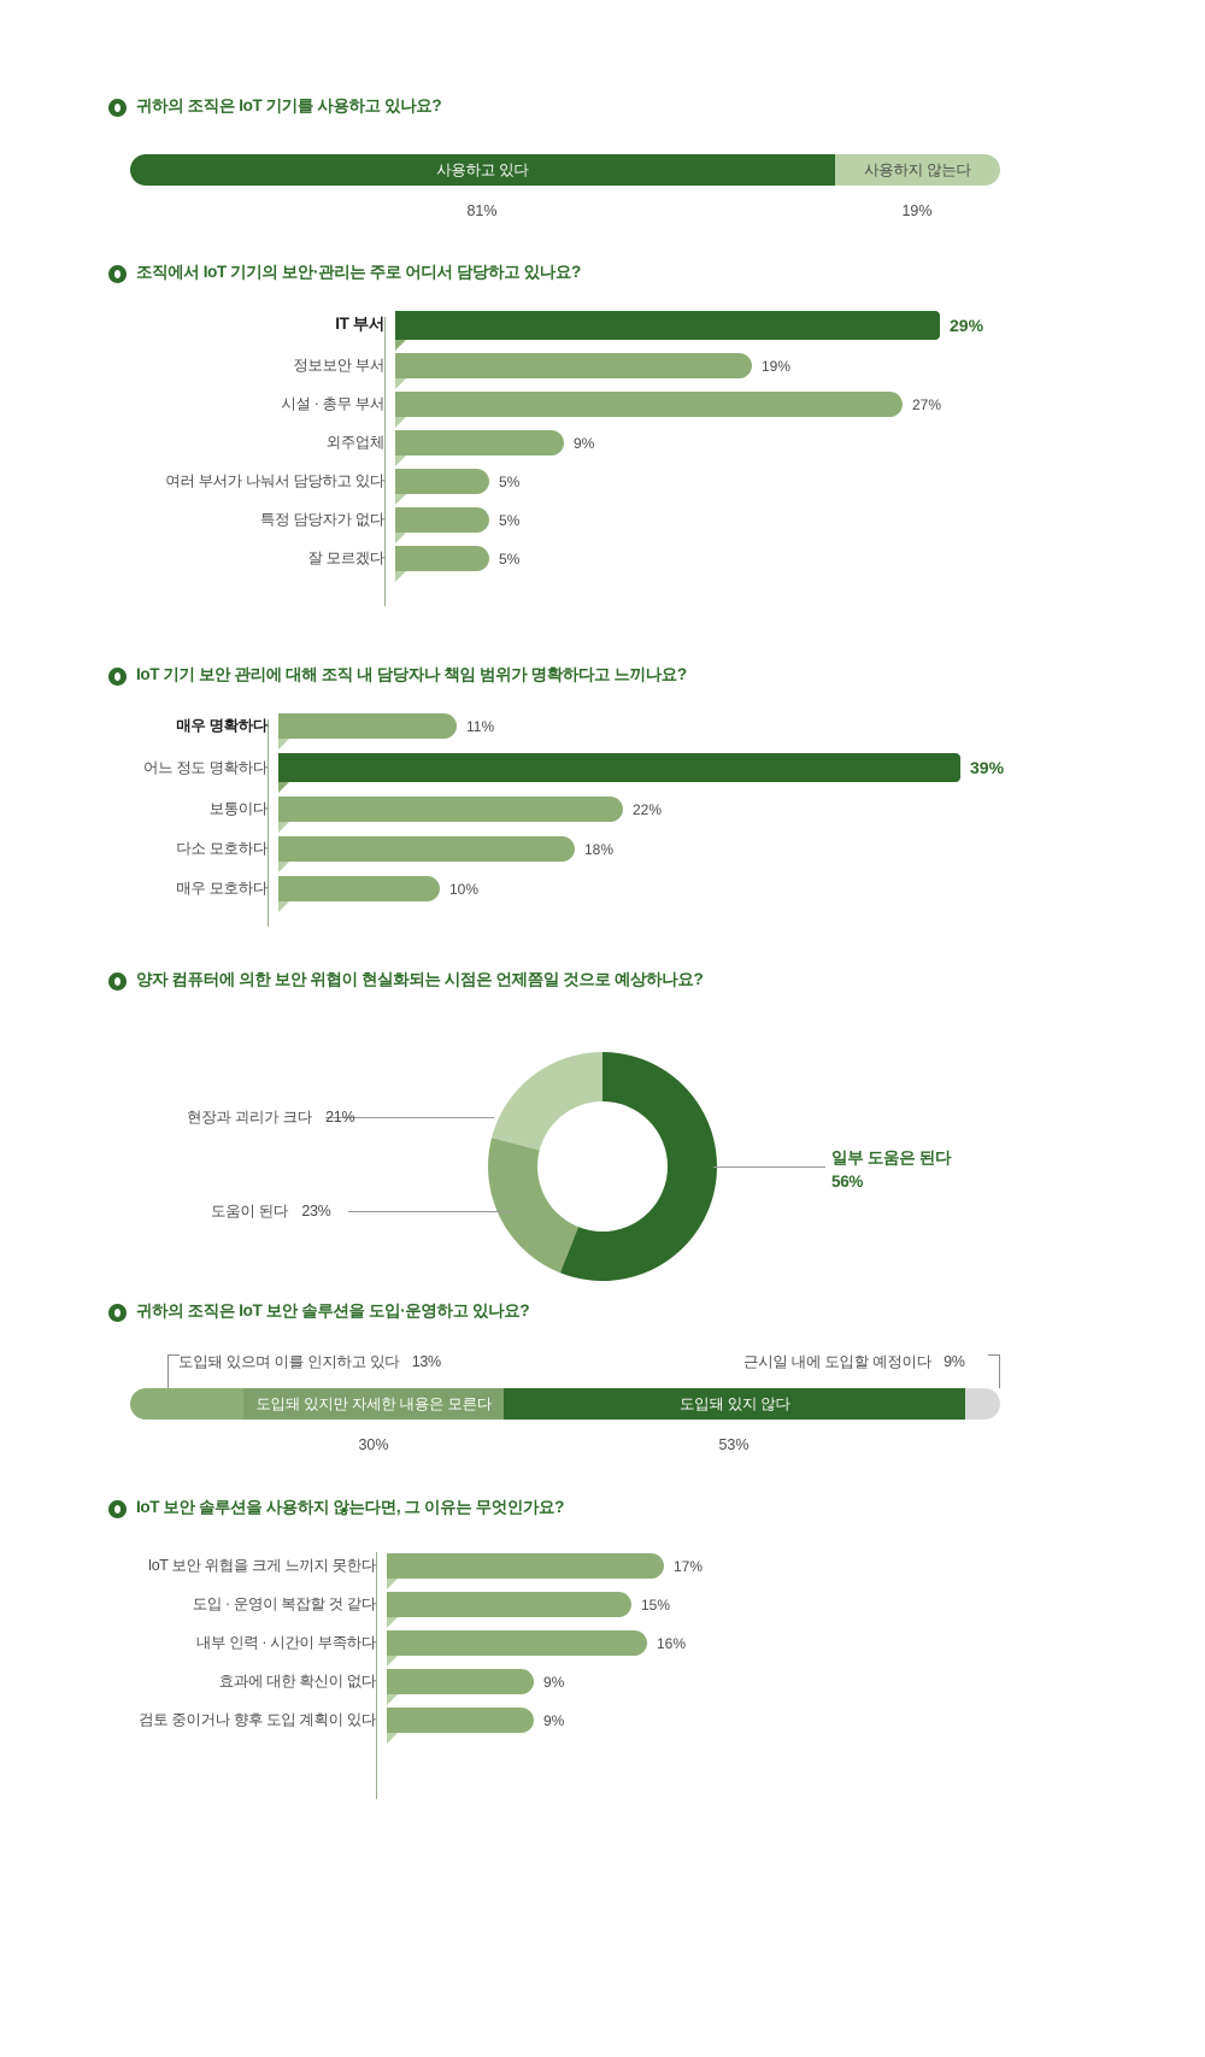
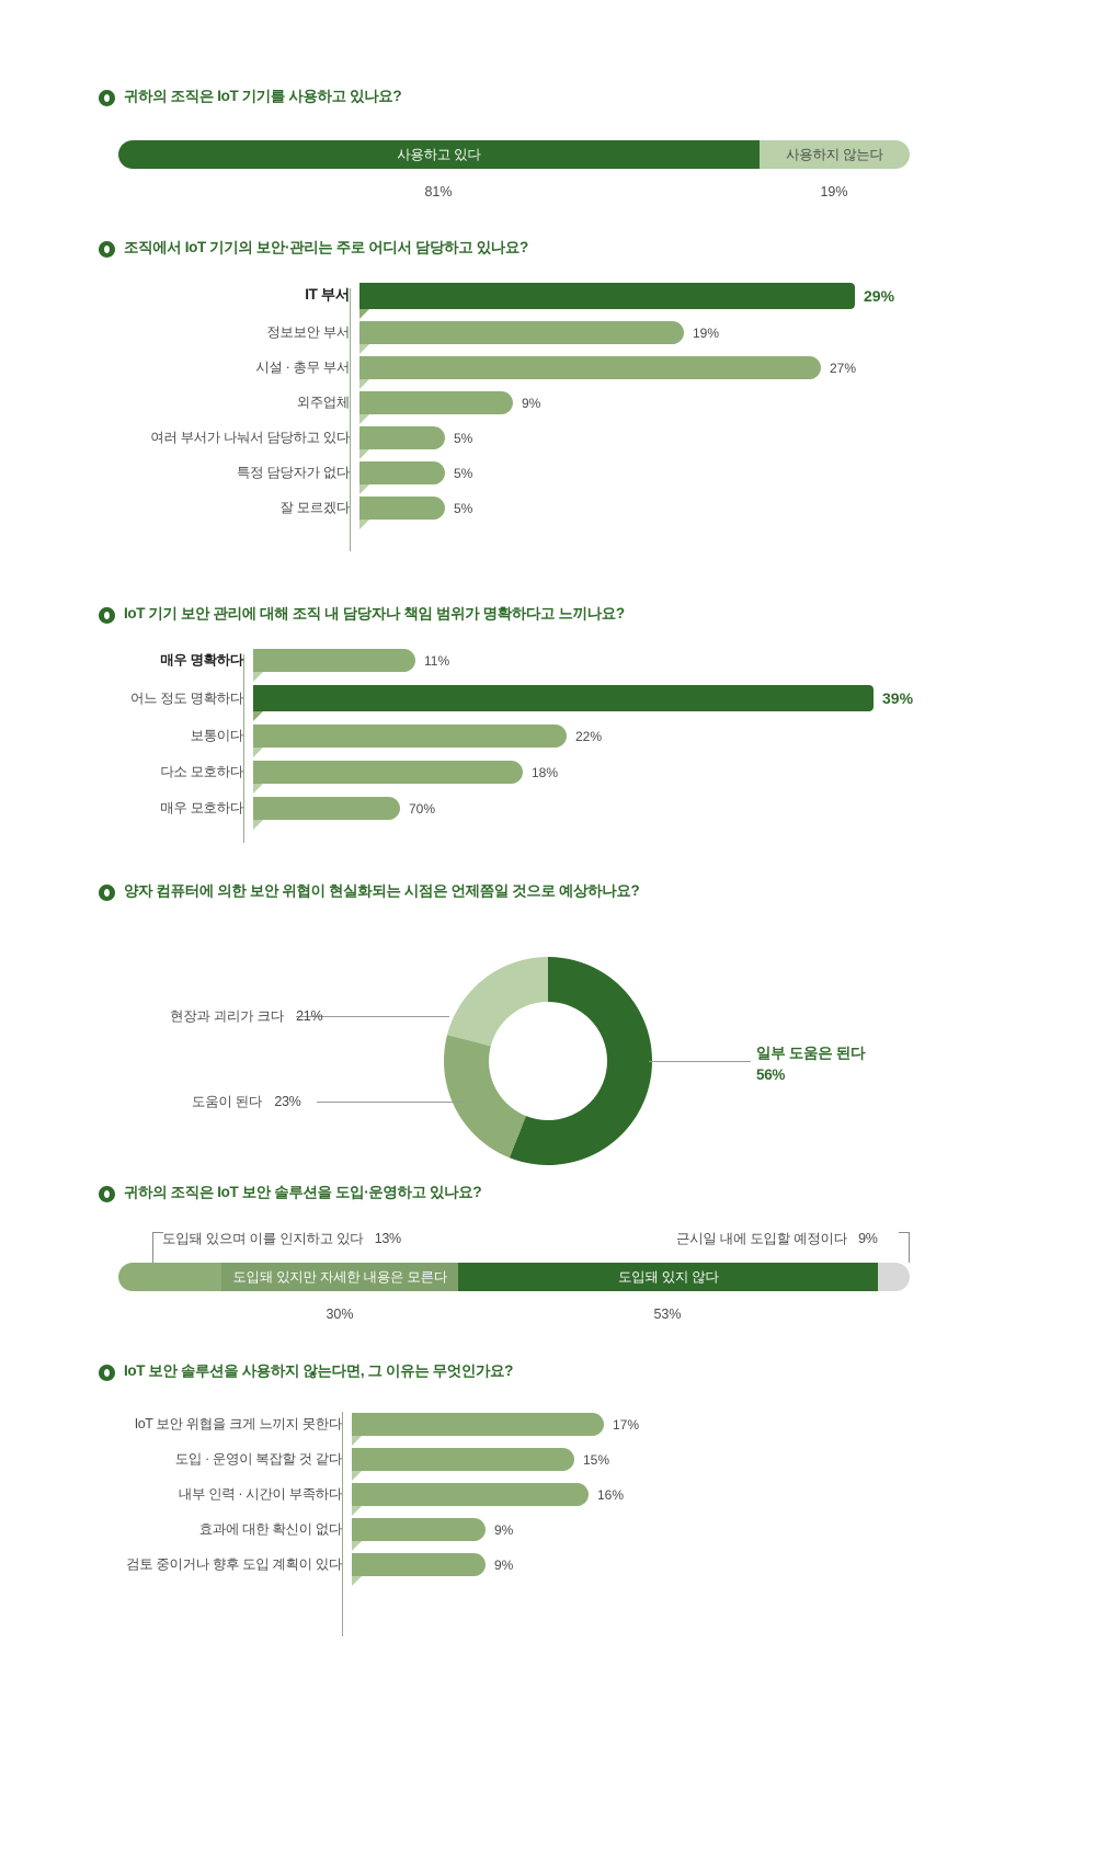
  귀하의 조직은 IoT 기기를 사용하고 있나요?
  사용하고 있다
  사용하지 않는다
  81%
  19%
  조직에서 IoT 기기의 보안·관리는 주로 어디서 담당하고 있나요?
  IT 부서
  29%
  정보보안 부서
  19%
  시설 · 총무 부서
  27%
  외주업체
  9%
  여러 부서가 나눠서 담당하고 있다
  5%
  특정 담당자가 없다
  5%
  잘 모르겠다
  5%
  IoT 기기 보안 관리에 대해 조직 내 담당자나 책임 범위가 명확하다고 느끼나요?
  매우 명확하다
  11%
  어느 정도 명확하다
  39%
  보통이다
  22%
  다소 모호하다
  18%
  매우 모호하다
- 10%
+ 70%
  양자 컴퓨터에 의한 보안 위협이 현실화되는 시점은 언제쯤일 것으로 예상하나요?
  현장과 괴리가 크다 21%
  도움이 된다 23%
  일부 도움은 된다
  56%
  귀하의 조직은 IoT 보안 솔루션을 도입·운영하고 있나요?
  도입돼 있으며 이를 인지하고 있다 13%
  근시일 내에 도입할 예정이다 9%
  도입돼 있지만 자세한 내용은 모른다
  도입돼 있지 않다
  30%
  53%
  IoT 보안 솔루션을 사용하지 않는다면, 그 이유는 무엇인가요?
  IoT 보안 위협을 크게 느끼지 못한다
  17%
  도입 · 운영이 복잡할 것 같다
  15%
  내부 인력 · 시간이 부족하다
  16%
  효과에 대한 확신이 없다
  9%
  검토 중이거나 향후 도입 계획이 있다
  9%
